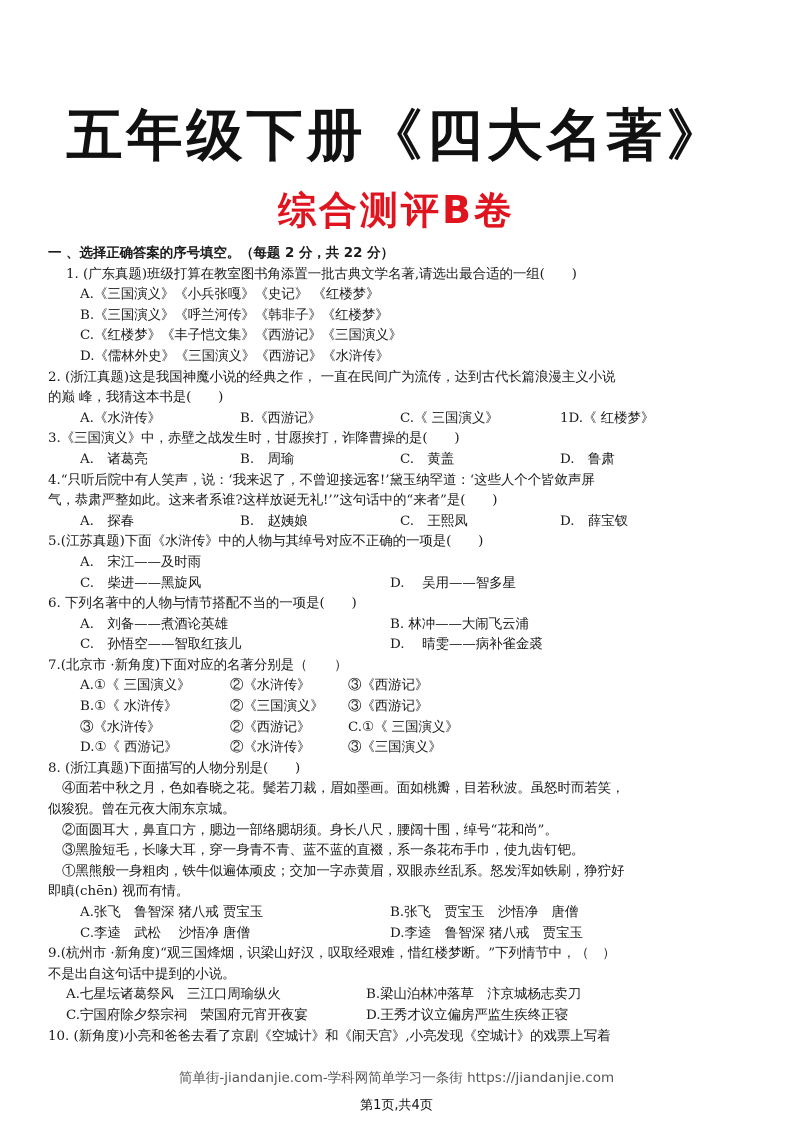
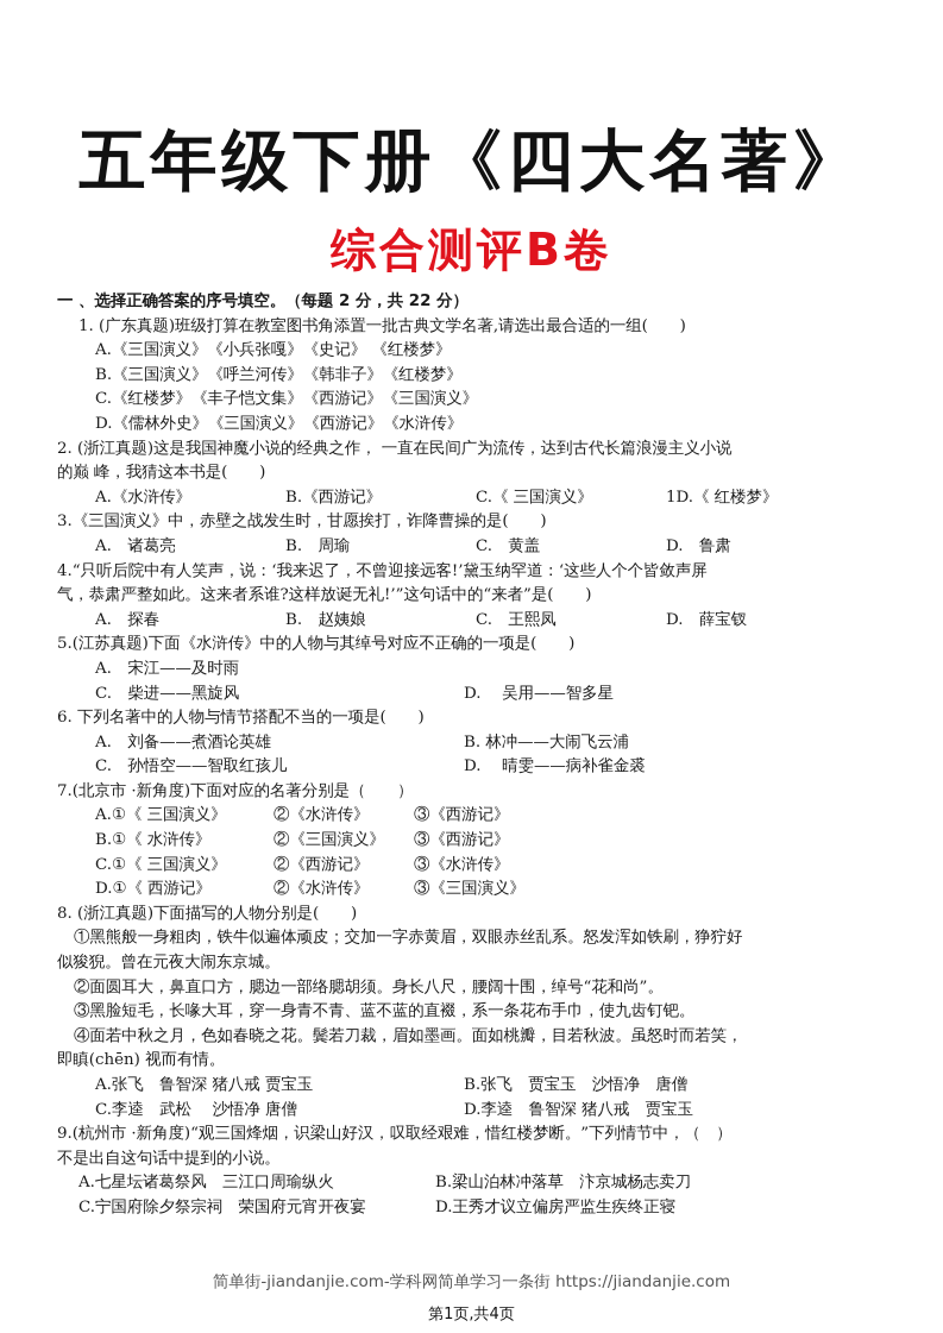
  五年级下册《四大名著》
  综合测评B卷
  一 、选择正确答案的序号填空。（每题 2 分，共 22 分）
  1. (广东真题)班级打算在教室图书角添置一批古典文学名著,请选出最合适的一组( )
  A.《三国演义》《小兵张嘎》《史记》 《红楼梦》
  B.《三国演义》《呼兰河传》《韩非子》《红楼梦》
  C.《红楼梦》《丰子恺文集》《西游记》《三国演义》
  D.《儒林外史》《三国演义》《西游记》《水浒传》
  2. (浙江真题)这是我国神魔小说的经典之作， 一直在民间广为流传，达到古代长篇浪漫主义小说
  的巅 峰，我猜这本书是( )
  A.《水浒传》
  B.《西游记》
  C.《 三国演义》
  1D.《 红楼梦》
  3.《三国演义》中，赤壁之战发生时，甘愿挨打，诈降曹操的是( )
  A. 诸葛亮
  B. 周瑜
  C. 黄盖
  D. 鲁肃
  4.“只听后院中有人笑声，说：‘我来迟了，不曾迎接远客!’黛玉纳罕道：‘这些人个个皆敛声屏
  气，恭肃严整如此。这来者系谁?这样放诞无礼!’”这句话中的“来者”是( )
  A. 探春
  B. 赵姨娘
  C. 王熙凤
  D. 薛宝钗
  5.(江苏真题)下面《水浒传》中的人物与其绰号对应不正确的一项是( )
  A. 宋江——及时雨
  C. 柴进——黑旋风
  D. 吴用——智多星
  6. 下列名著中的人物与情节搭配不当的一项是( )
  A. 刘备——煮酒论英雄
  B. 林冲——大闹飞云浦
  C. 孙悟空——智取红孩儿
  D. 晴雯——病补雀金裘
  7.(北京市 ·新角度)下面对应的名著分别是（ ）
  A.①《 三国演义》
  ②《水浒传》
  ③《西游记》
  B.①《 水浒传》
  ②《三国演义》
  ③《西游记》
- ③《水浒传》
+ C.①《 三国演义》
  ②《西游记》
- C.①《 三国演义》
+ ③《水浒传》
  D.①《 西游记》
  ②《水浒传》
  ③《三国演义》
  8. (浙江真题)下面描写的人物分别是( )
- ④面若中秋之月，色如春晓之花。鬓若刀裁，眉如墨画。面如桃瓣，目若秋波。虽怒时而若笑，
+ ①黑熊般一身粗肉，铁牛似遍体顽皮；交加一字赤黄眉，双眼赤丝乱系。怒发浑如铁刷，狰狞好
  似狻猊。曾在元夜大闹东京城。
  ②面圆耳大，鼻直口方，腮边一部络腮胡须。身长八尺，腰阔十围，绰号“花和尚”。
  ③黑脸短毛，长喙大耳，穿一身青不青、蓝不蓝的直裰，系一条花布手巾，使九齿钉钯。
- ①黑熊般一身粗肉，铁牛似遍体顽皮；交加一字赤黄眉，双眼赤丝乱系。怒发浑如铁刷，狰狞好
+ ④面若中秋之月，色如春晓之花。鬓若刀裁，眉如墨画。面如桃瓣，目若秋波。虽怒时而若笑，
  即瞋(chēn) 视而有情。
  A.张飞 鲁智深 猪八戒 贾宝玉
  B.张飞 贾宝玉 沙悟净 唐僧
  C.李逵 武松 沙悟净 唐僧
  D.李逵 鲁智深 猪八戒 贾宝玉
  9.(杭州市 ·新角度)“观三国烽烟，识梁山好汉，叹取经艰难，惜红楼梦断。”下列情节中，（ ）
  不是出自这句话中提到的小说。
  A.七星坛诸葛祭风 三江口周瑜纵火
  B.梁山泊林冲落草 汴京城杨志卖刀
  C.宁国府除夕祭宗祠 荣国府元宵开夜宴
  D.王秀才议立偏房严监生疾终正寝
- 10. (新角度)小亮和爸爸去看了京剧《空城计》和《闹天宫》,小亮发现《空城计》的戏票上写着
  简单街-jiandanjie.com-学科网简单学习一条街 https://jiandanjie.com
  第1页,共4页
